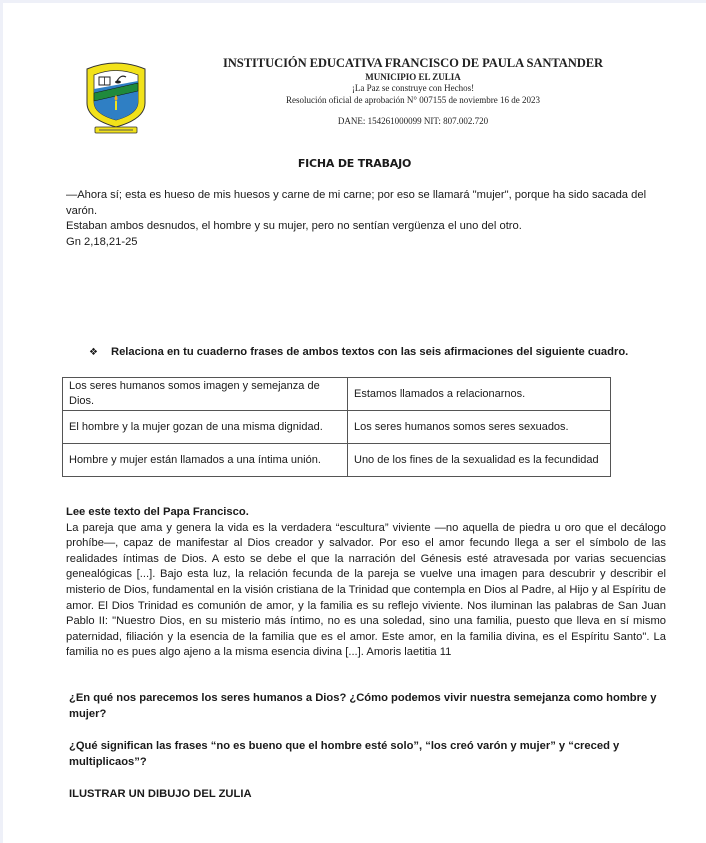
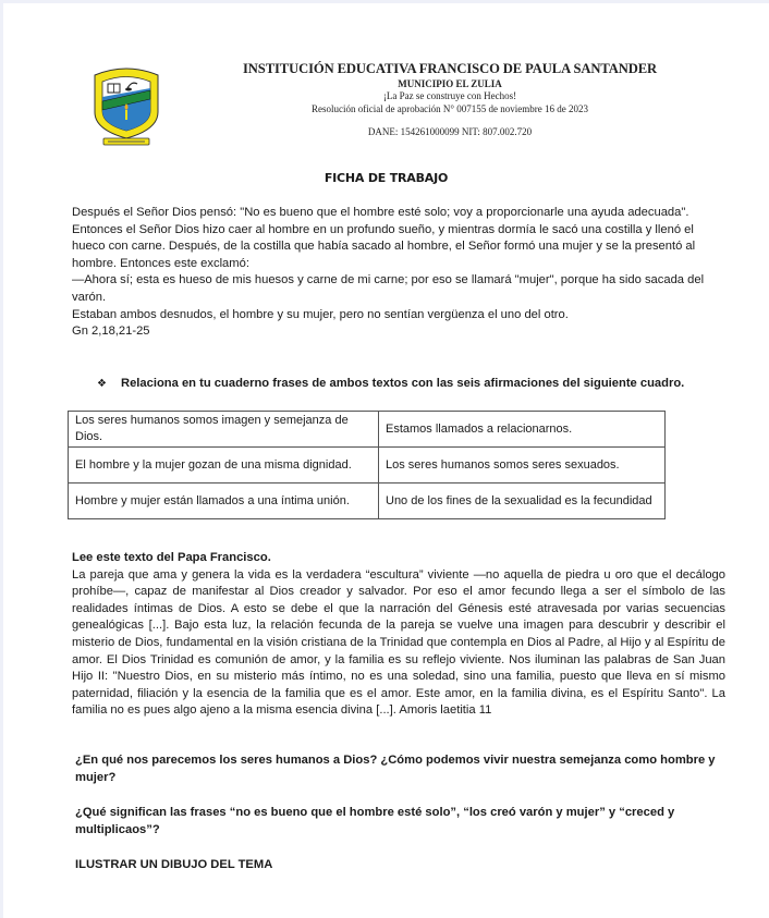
  INSTITUCIÓN EDUCATIVA FRANCISCO DE PAULA SANTANDER
  MUNICIPIO EL ZULIA
  ¡La Paz se construye con Hechos!
  Resolución oficial de aprobación N° 007155 de noviembre 16 de 2023
  DANE: 154261000099 NIT: 807.002.720
  FICHA DE TRABAJO
+ Después el Señor Dios pensó: "No es bueno que el hombre esté solo; voy a proporcionarle una ayuda adecuada". Entonces el Señor Dios hizo caer al hombre en un profundo sueño, y mientras dormía le sacó una costilla y llenó el hueco con carne. Después, de la costilla que había sacado al hombre, el Señor formó una mujer y se la presentó al hombre. Entonces este exclamó:
  —Ahora sí; esta es hueso de mis huesos y carne de mi carne; por eso se llamará "mujer", porque ha sido sacada del varón.
  Estaban ambos desnudos, el hombre y su mujer, pero no sentían vergüenza el uno del otro.
  Gn 2,18,21-25
  ❖ Relaciona en tu cuaderno frases de ambos textos con las seis afirmaciones del siguiente cuadro.
  Los seres humanos somos imagen y semejanza de Dios.	Estamos llamados a relacionarnos.
  El hombre y la mujer gozan de una misma dignidad.	Los seres humanos somos seres sexuados.
  Hombre y mujer están llamados a una íntima unión.	Uno de los fines de la sexualidad es la fecundidad
  Lee este texto del Papa Francisco.
- La pareja que ama y genera la vida es la verdadera “escultura” viviente —no aquella de piedra u oro que el decálogo prohíbe—, capaz de manifestar al Dios creador y salvador. Por eso el amor fecundo llega a ser el símbolo de las realidades íntimas de Dios. A esto se debe el que la narración del Génesis esté atravesada por varias secuencias genealógicas [...]. Bajo esta luz, la relación fecunda de la pareja se vuelve una imagen para descubrir y describir el misterio de Dios, fundamental en la visión cristiana de la Trinidad que contempla en Dios al Padre, al Hijo y al Espíritu de amor. El Dios Trinidad es comunión de amor, y la familia es su reflejo viviente. Nos iluminan las palabras de San Juan Pablo II: "Nuestro Dios, en su misterio más íntimo, no es una soledad, sino una familia, puesto que lleva en sí mismo paternidad, filiación y la esencia de la familia que es el amor. Este amor, en la familia divina, es el Espíritu Santo". La familia no es pues algo ajeno a la misma esencia divina [...]. Amoris laetitia 11
+ La pareja que ama y genera la vida es la verdadera “escultura” viviente —no aquella de piedra u oro que el decálogo prohíbe—, capaz de manifestar al Dios creador y salvador. Por eso el amor fecundo llega a ser el símbolo de las realidades íntimas de Dios. A esto se debe el que la narración del Génesis esté atravesada por varias secuencias genealógicas [...]. Bajo esta luz, la relación fecunda de la pareja se vuelve una imagen para descubrir y describir el misterio de Dios, fundamental en la visión cristiana de la Trinidad que contempla en Dios al Padre, al Hijo y al Espíritu de amor. El Dios Trinidad es comunión de amor, y la familia es su reflejo viviente. Nos iluminan las palabras de San Juan Hijo II: "Nuestro Dios, en su misterio más íntimo, no es una soledad, sino una familia, puesto que lleva en sí mismo paternidad, filiación y la esencia de la familia que es el amor. Este amor, en la familia divina, es el Espíritu Santo". La familia no es pues algo ajeno a la misma esencia divina [...]. Amoris laetitia 11
  ¿En qué nos parecemos los seres humanos a Dios? ¿Cómo podemos vivir nuestra semejanza como hombre y mujer?
  ¿Qué significan las frases “no es bueno que el hombre esté solo”, “los creó varón y mujer” y “creced y multiplicaos”?
- ILUSTRAR UN DIBUJO DEL ZULIA
+ ILUSTRAR UN DIBUJO DEL TEMA
